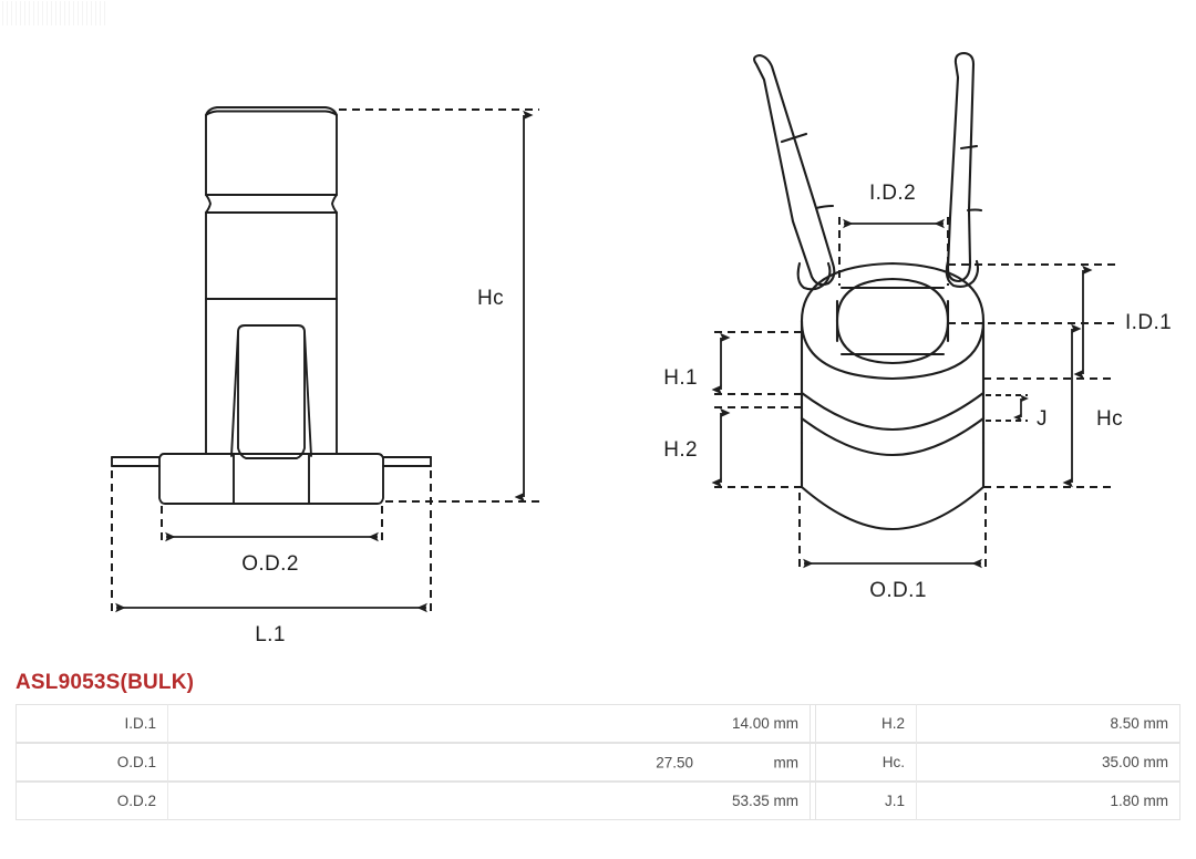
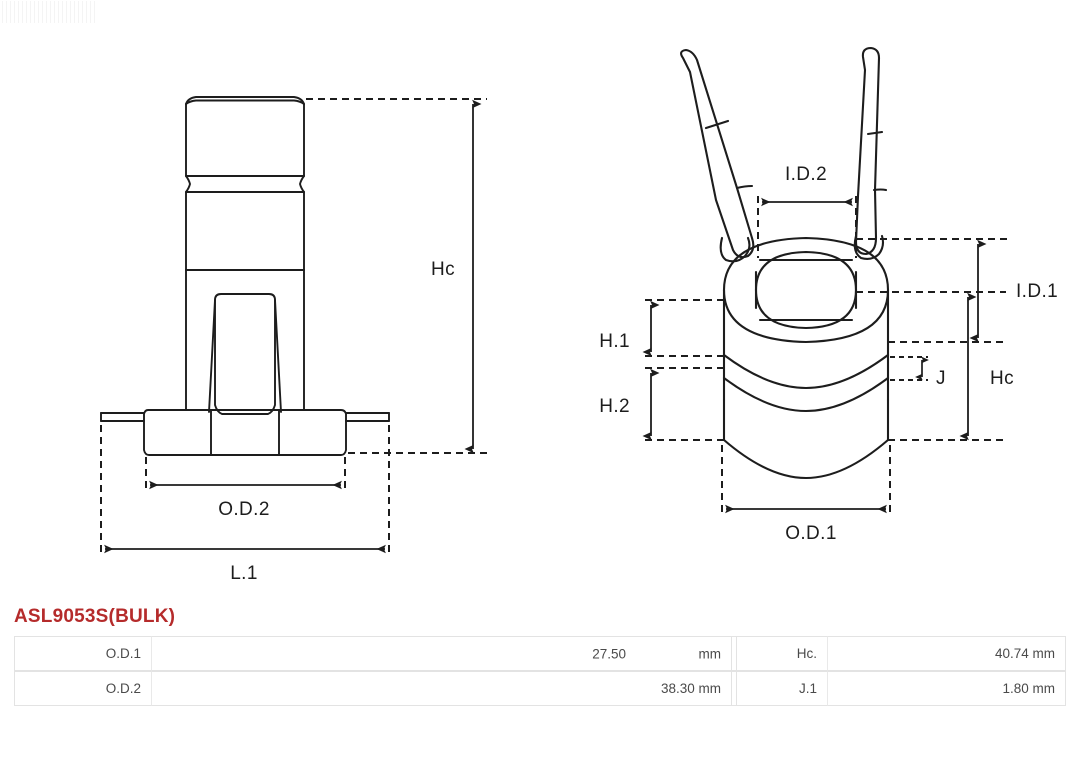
  Hc
  O.D.2
  L.1
  I.D.2
  I.D.1
  H.1
  H.2
  J
  Hc
  O.D.1
  ASL9053S(BULK)
- I.D.1	14.00 mm		H.2	8.50 mm
- O.D.1	27.50 mm		Hc.	35.00 mm
+ O.D.1	27.50 mm		Hc.	40.74 mm
- O.D.2	53.35 mm		J.1	1.80 mm
+ O.D.2	38.30 mm		J.1	1.80 mm
